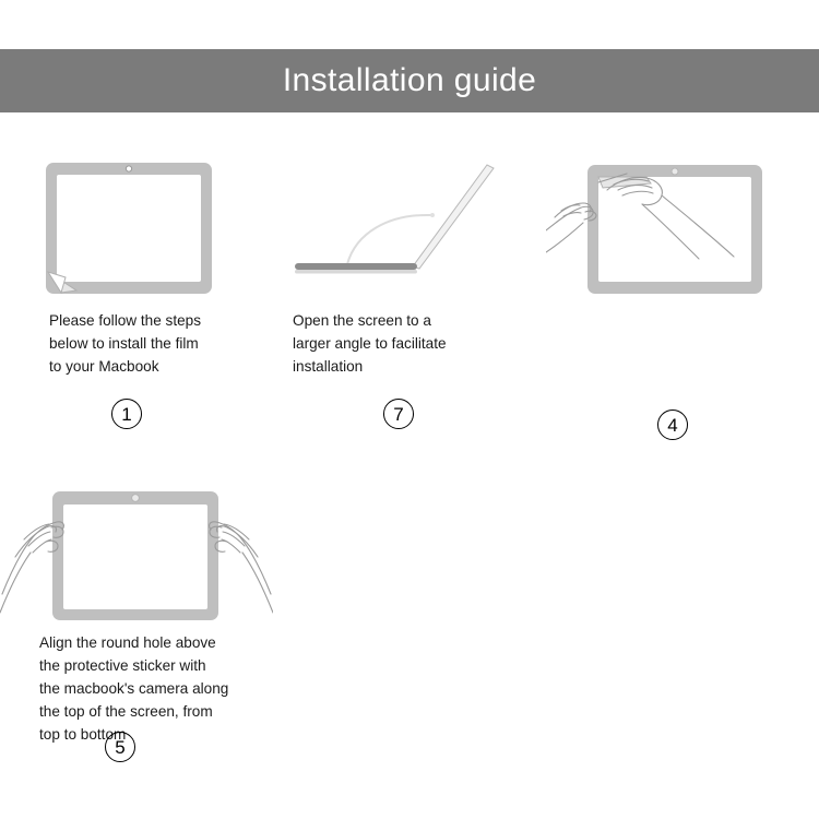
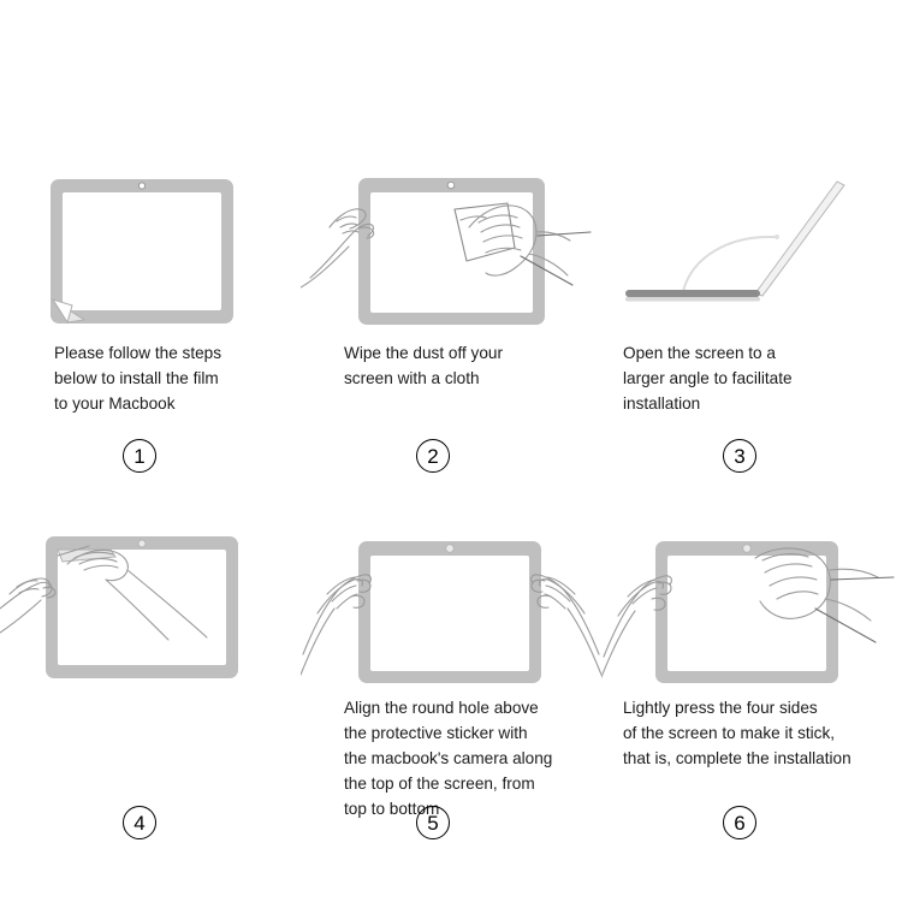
- Installation guide
  Please follow the steps
  below to install the film
  to your Macbook
  1
+ Wipe the dust off your
+ screen with a cloth
+ 2
  Open the screen to a
  larger angle to facilitate
  installation
- 7
+ 3
  4
  Align the round hole above
  the protective sticker with
  the macbook's camera along
  the top of the screen, from
  top to bottom
  5
+ Lightly press the four sides
+ of the screen to make it stick,
+ that is, complete the installation
+ 6
